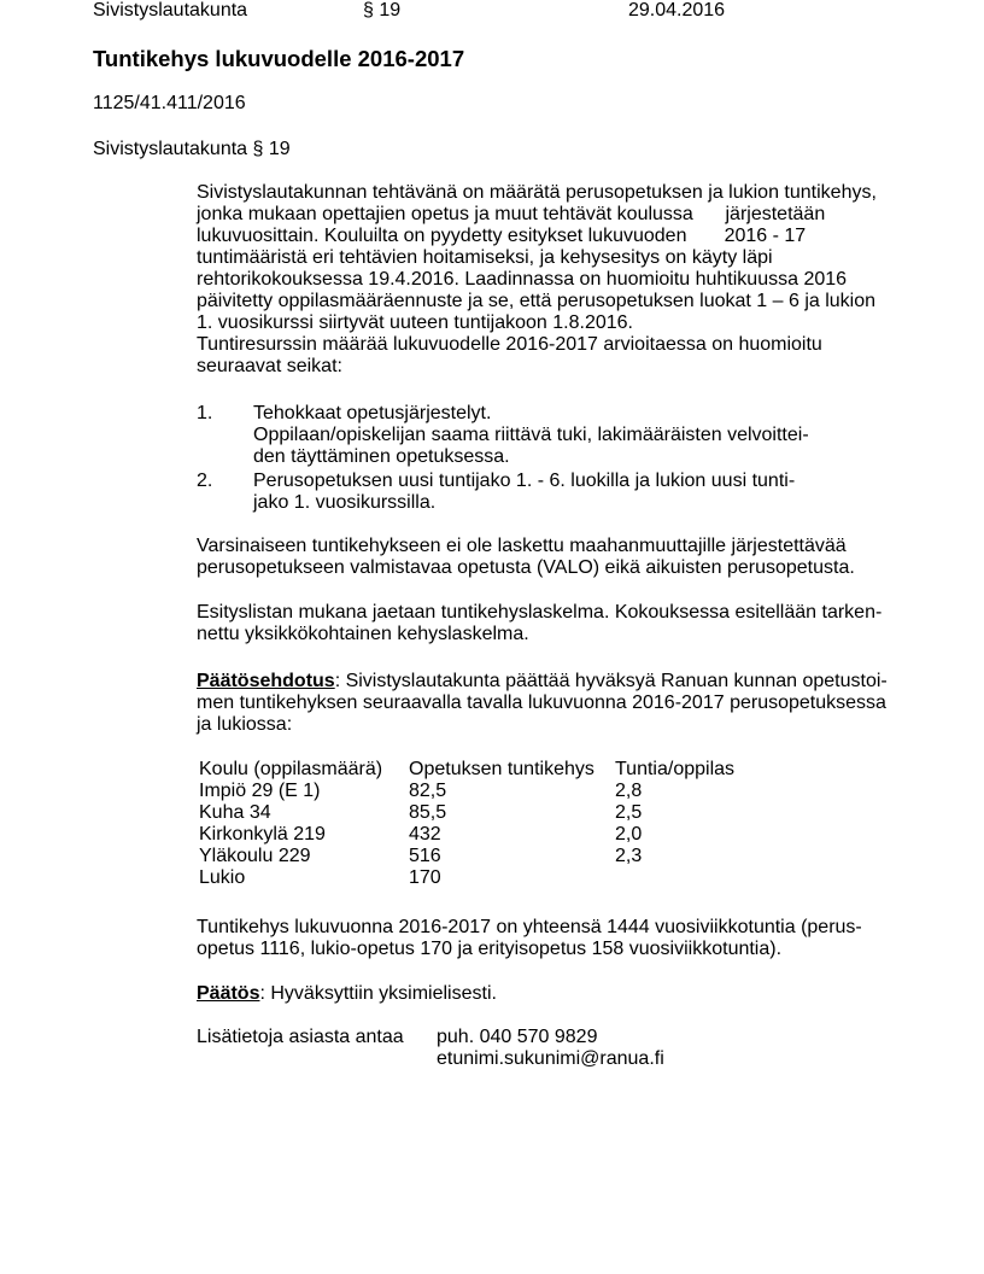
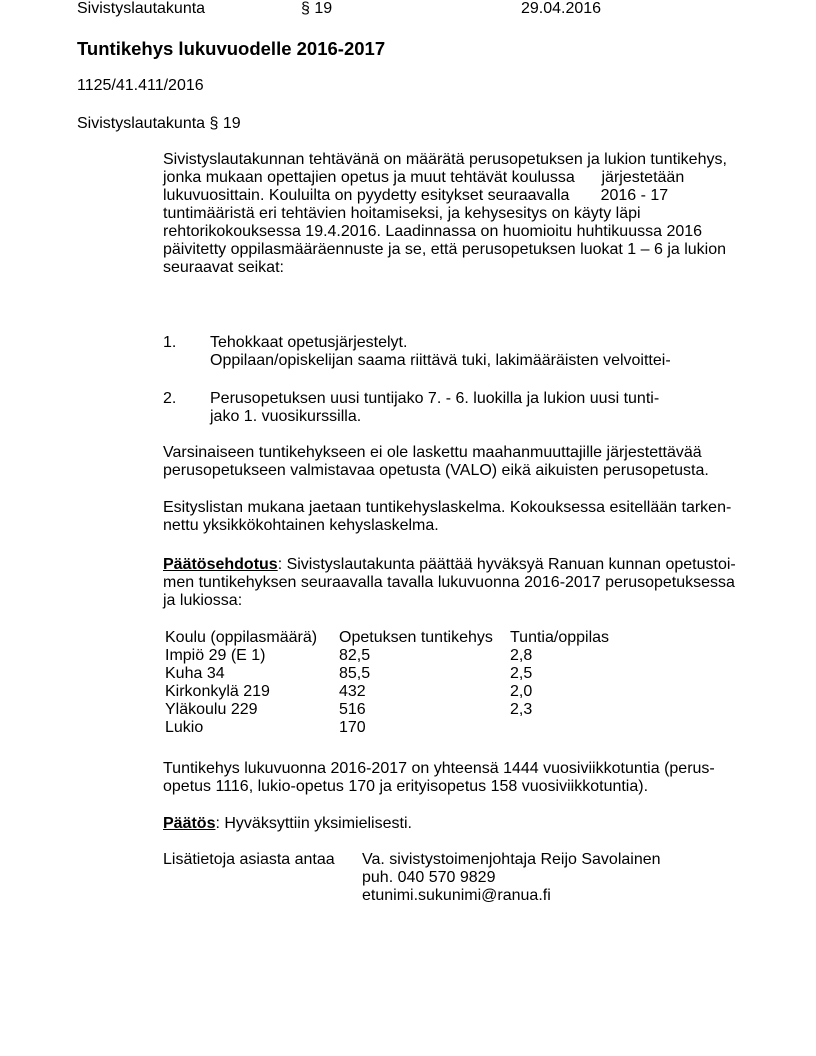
  Sivistyslautakunta
  § 19
  29.04.2016
  Tuntikehys lukuvuodelle 2016-2017
  1125/41.411/2016
  Sivistyslautakunta § 19
  Sivistyslautakunnan tehtävänä on määrätä perusopetuksen ja lukion tuntikehys,
  jonka mukaan opettajien opetus ja muut tehtävät koulussa järjestetään
- lukuvuosittain. Kouluilta on pyydetty esitykset lukuvuoden 2016 - 17
+ lukuvuosittain. Kouluilta on pyydetty esitykset seuraavalla 2016 - 17
  tuntimääristä eri tehtävien hoitamiseksi, ja kehysesitys on käyty läpi
  rehtorikokouksessa 19.4.2016. Laadinnassa on huomioitu huhtikuussa 2016
  päivitetty oppilasmääräennuste ja se, että perusopetuksen luokat 1 – 6 ja lukion
- 1. vuosikurssi siirtyvät uuteen tuntijakoon 1.8.2016.
- Tuntiresurssin määrää lukuvuodelle 2016-2017 arvioitaessa on huomioitu
  seuraavat seikat:
  1.
  Tehokkaat opetusjärjestelyt.
  Oppilaan/opiskelijan saama riittävä tuki, lakimääräisten velvoittei-
- den täyttäminen opetuksessa.
  2.
- Perusopetuksen uusi tuntijako 1. - 6. luokilla ja lukion uusi tunti-
+ Perusopetuksen uusi tuntijako 7. - 6. luokilla ja lukion uusi tunti-
  jako 1. vuosikurssilla.
  Varsinaiseen tuntikehykseen ei ole laskettu maahanmuuttajille järjestettävää
  perusopetukseen valmistavaa opetusta (VALO) eikä aikuisten perusopetusta.
  Esityslistan mukana jaetaan tuntikehyslaskelma. Kokouksessa esitellään tarken-
  nettu yksikkökohtainen kehyslaskelma.
  Päätösehdotus: Sivistyslautakunta päättää hyväksyä Ranuan kunnan opetustoi-
  men tuntikehyksen seuraavalla tavalla lukuvuonna 2016-2017 perusopetuksessa
  ja lukiossa:
  Koulu (oppilasmäärä)	Opetuksen tuntikehys	Tuntia/oppilas
  Impiö 29 (E 1)	82,5	2,8
  Kuha 34	85,5	2,5
  Kirkonkylä 219	432	2,0
  Yläkoulu 229	516	2,3
  Lukio	170
  Tuntikehys lukuvuonna 2016-2017 on yhteensä 1444 vuosiviikkotuntia (perus-
  opetus 1116, lukio-opetus 170 ja erityisopetus 158 vuosiviikkotuntia).
  Päätös: Hyväksyttiin yksimielisesti.
  Lisätietoja asiasta antaa
+ Va. sivistystoimenjohtaja Reijo Savolainen
  puh. 040 570 9829
  etunimi.sukunimi@ranua.fi
